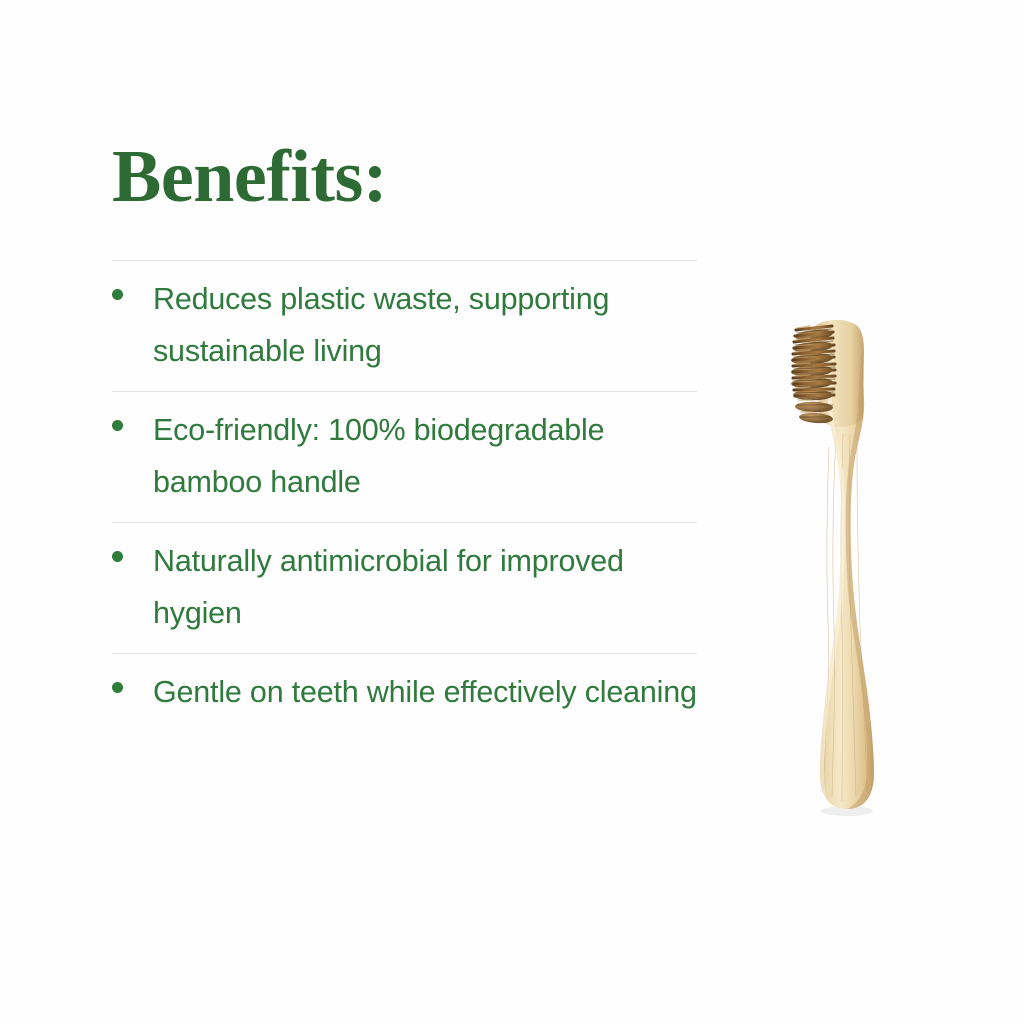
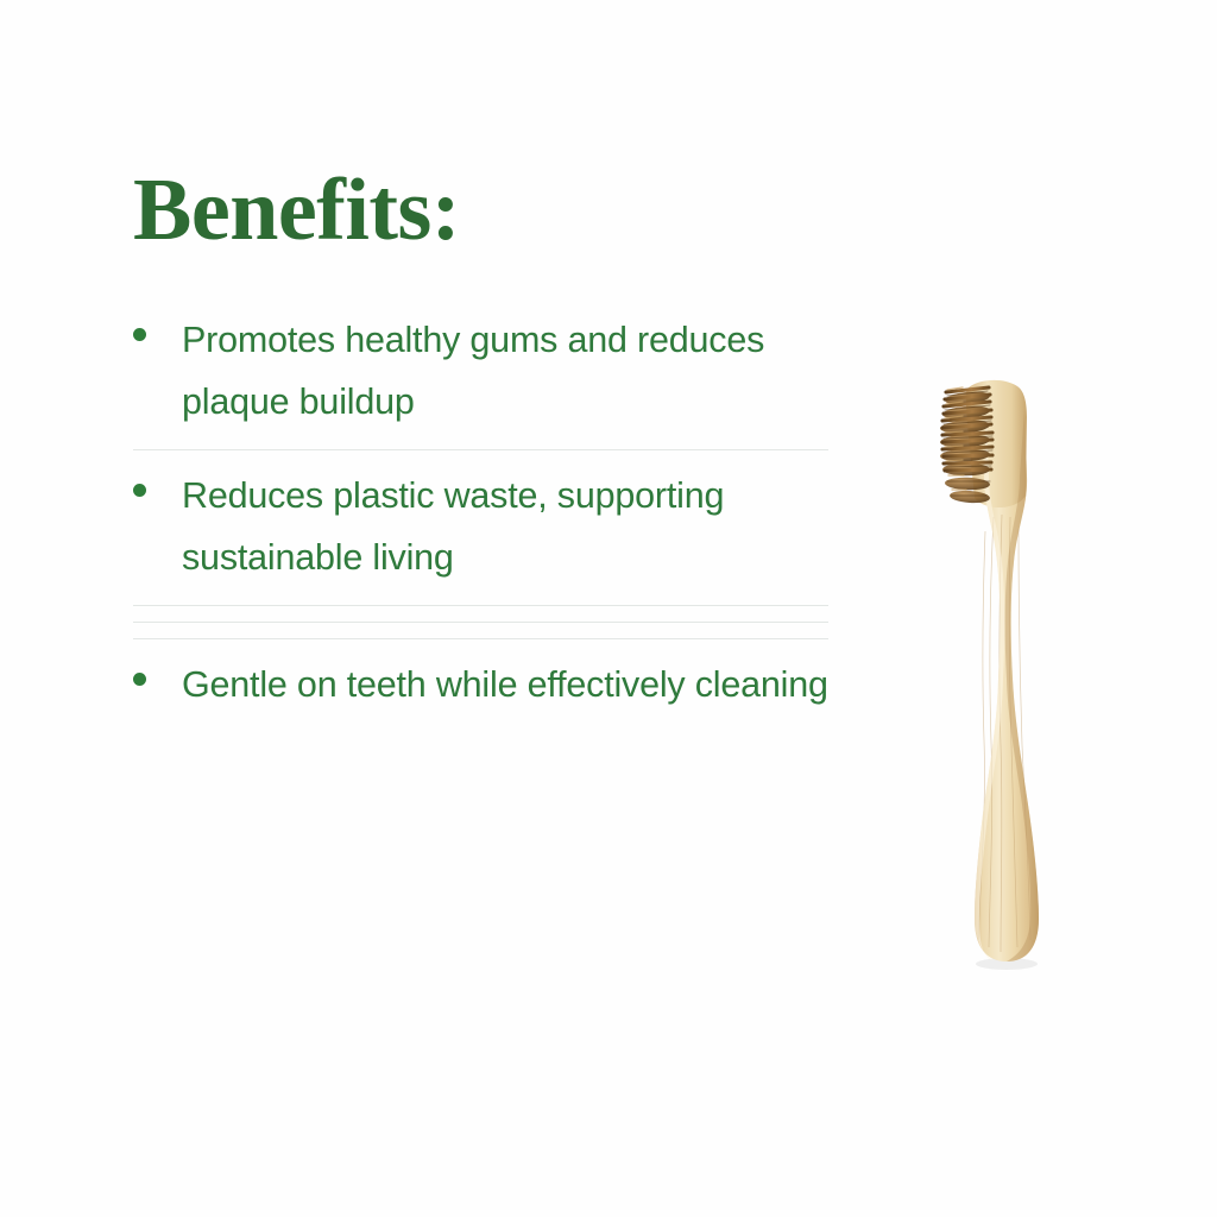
  Benefits:
+ Promotes healthy gums and reduces plaque buildup
  Reduces plastic waste, supporting sustainable living
- Eco-friendly: 100% biodegradable bamboo handle
- Naturally antimicrobial for improved hygien
  Gentle on teeth while effectively cleaning
